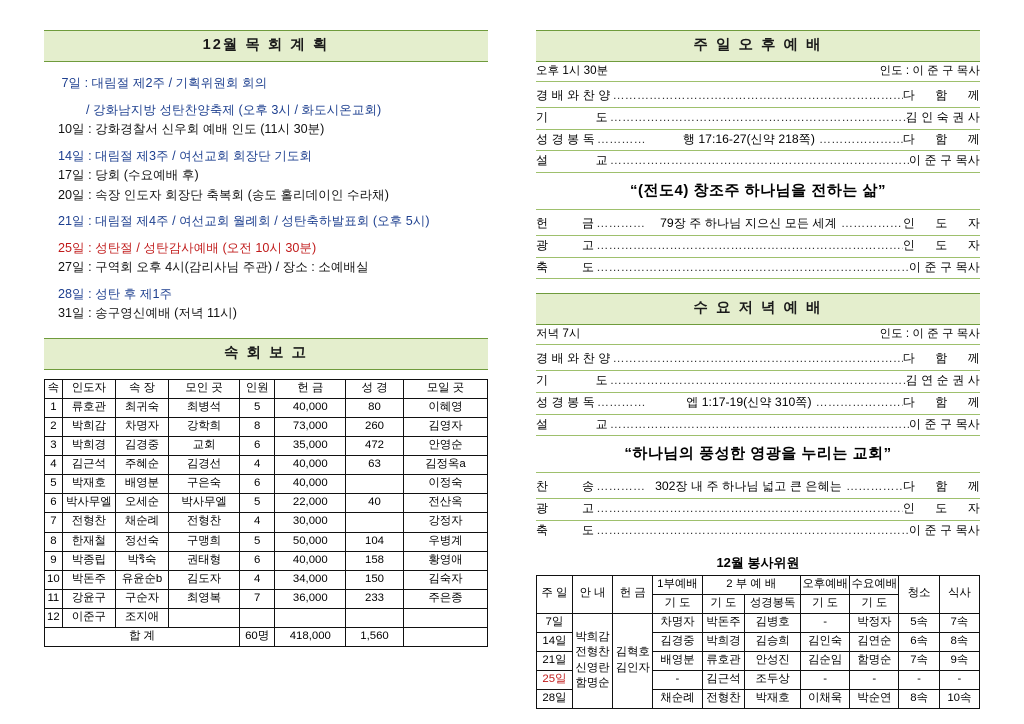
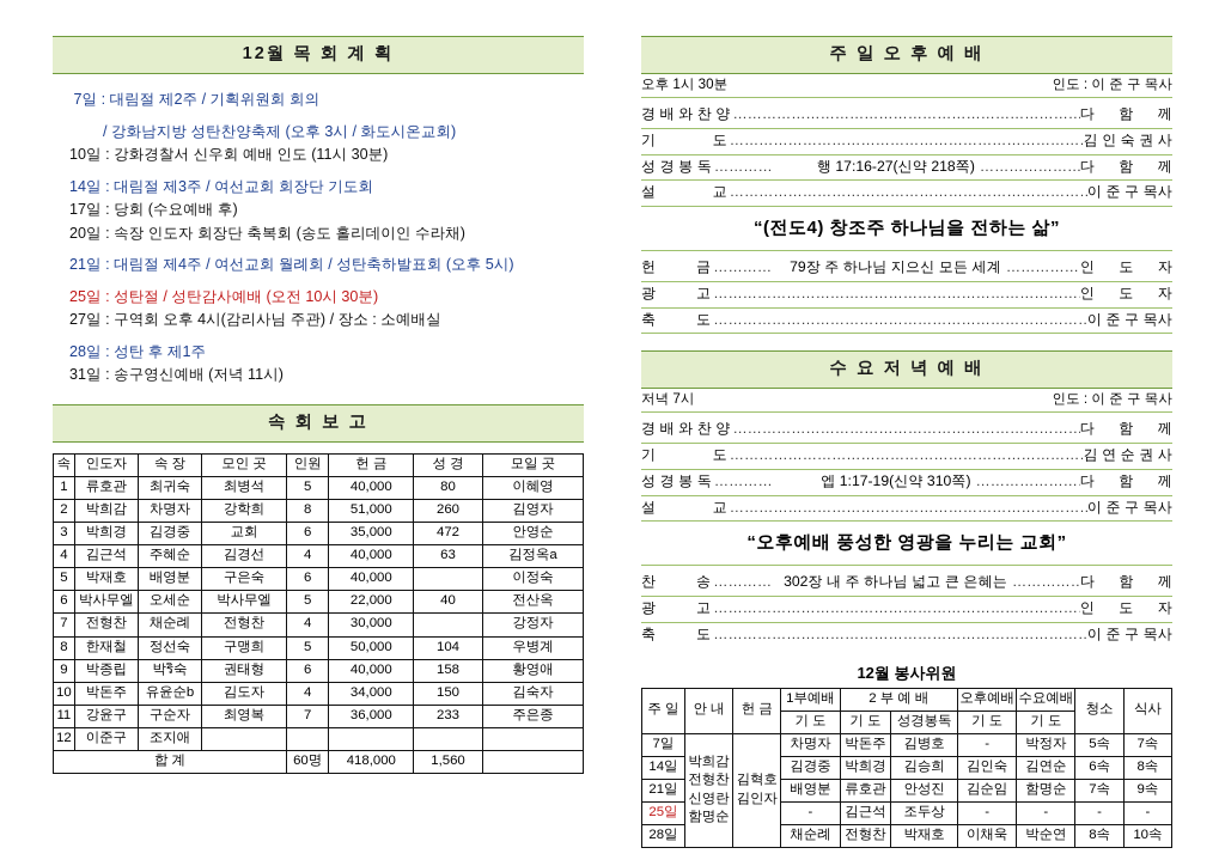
  12월 목 회 계 획
  7일 : 대림절 제2주 / 기획위원회 회의
  / 강화남지방 성탄찬양축제 (오후 3시 / 화도시온교회)
  10일 : 강화경찰서 신우회 예배 인도 (11시 30분)
  14일 : 대림절 제3주 / 여선교회 회장단 기도회
  17일 : 당회 (수요예배 후)
  20일 : 속장 인도자 회장단 축복회 (송도 홀리데이인 수라채)
  21일 : 대림절 제4주 / 여선교회 월례회 / 성탄축하발표회 (오후 5시)
  25일 : 성탄절 / 성탄감사예배 (오전 10시 30분)
  27일 : 구역회 오후 4시(감리사님 주관) / 장소 : 소예배실
  28일 : 성탄 후 제1주
  31일 : 송구영신예배 (저녁 11시)
  속 회 보 고
  속	인도자	속 장	모인 곳	인원	헌 금	성 경	모일 곳
  1	류호관	최귀숙	최병석	5	40,000	80	이혜영
- 2	박희감	차명자	강학희	8	73,000	260	김영자
+ 2	박희감	차명자	강학희	8	51,000	260	김영자
  3	박희경	김경중	교회	6	35,000	472	안영순
  4	김근석	주혜순	김경선	4	40,000	63	김정옥a
  5	박재호	배영분	구은숙	6	40,000		이정숙
  6	박사무엘	오세순	박사무엘	5	22,000	40	전산옥
  7	전형찬	채순례	전형찬	4	30,000		강정자
  8	한재철	정선숙	구맹희	5	50,000	104	우병계
  9	박종립	박ริ숙	권태형	6	40,000	158	황영애
  10	박돈주	유윤순b	김도자	4	34,000	150	김숙자
  11	강윤구	구순자	최영복	7	36,000	233	주은종
  12	이준구	조지애
  합 계	60명	418,000	1,560
  주 일 오 후 예 배
  오후 1시 30분
  인도 : 이 준 구 목사
  경 배 와 찬 양
  다 함 께
  기 도
  김 인 숙 권 사
  성 경 봉 독
  …………
  행 17:16-27(신약 218쪽)
  다 함 께
  설 교
  이 준 구 목사
  “(전도4) 창조주 하나님을 전하는 삶”
  헌 금
  …………
  79장 주 하나님 지으신 모든 세계
  인 도 자
  광 고
  인 도 자
  축 도
  이 준 구 목사
  수 요 저 녁 예 배
  저녁 7시
  인도 : 이 준 구 목사
  경 배 와 찬 양
  다 함 께
  기 도
  김 연 순 권 사
  성 경 봉 독
  …………
  엡 1:17-19(신약 310쪽)
  다 함 께
  설 교
  이 준 구 목사
- “하나님의 풍성한 영광을 누리는 교회”
+ “오후예배 풍성한 영광을 누리는 교회”
  찬 송
  …………
  302장 내 주 하나님 넓고 큰 은혜는
  다 함 께
  광 고
  인 도 자
  축 도
  이 준 구 목사
  12월 봉사위원
  주 일	안 내	헌 금	1부예배	2 부 예 배	오후예배	수요예배	청소	식사
  기 도	기 도	성경봉독	기 도	기 도
  7일	박희감 전형찬 신영란 함명순	김혁호 김인자	차명자	박돈주	김병호	-	박정자	5속	7속
  14일	김경중	박희경	김승희	김인숙	김연순	6속	8속
  21일	배영분	류호관	안성진	김순임	함명순	7속	9속
  25일	-	김근석	조두상	-	-	-	-
  28일	채순례	전형찬	박재호	이채욱	박순연	8속	10속
